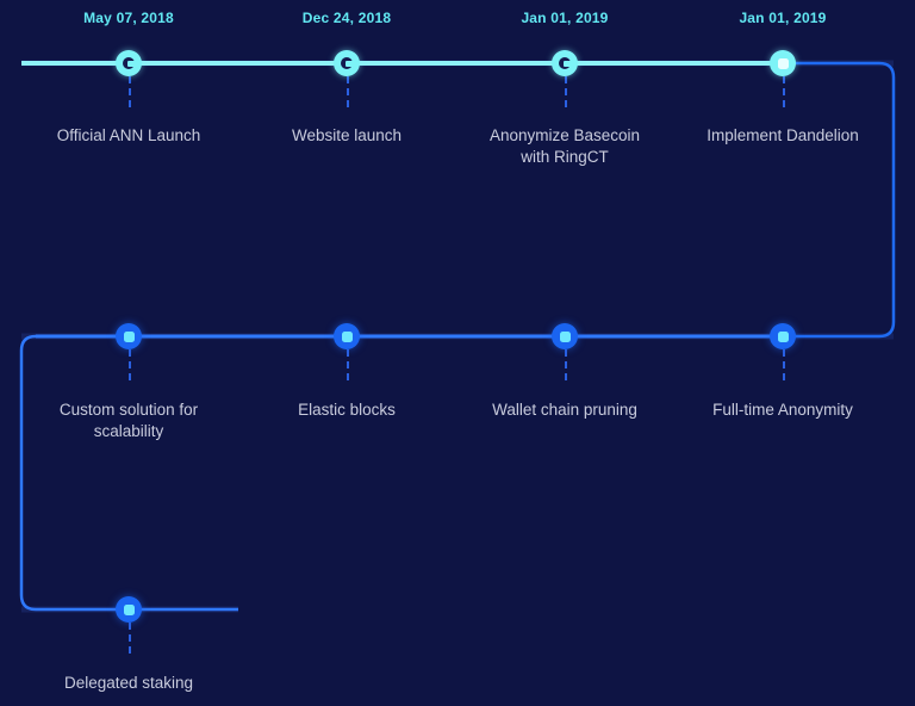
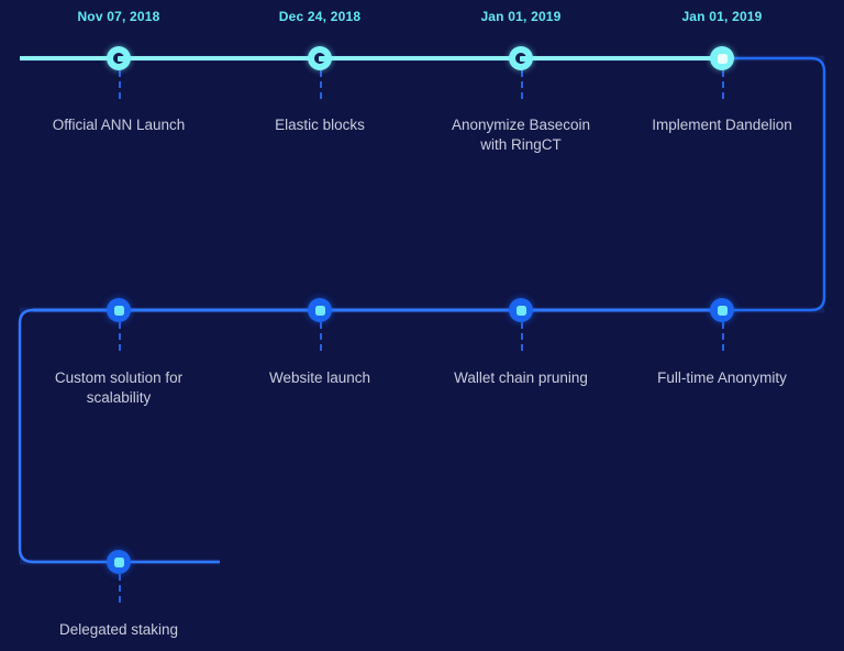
- May 07, 2018
+ Nov 07, 2018
  Dec 24, 2018
  Jan 01, 2019
  Jan 01, 2019
  Official ANN Launch
- Website launch
+ Elastic blocks
  Anonymize Basecoin
  with RingCT
  Implement Dandelion
  Custom solution for
  scalability
- Elastic blocks
+ Website launch
  Wallet chain pruning
  Full-time Anonymity
  Delegated staking
